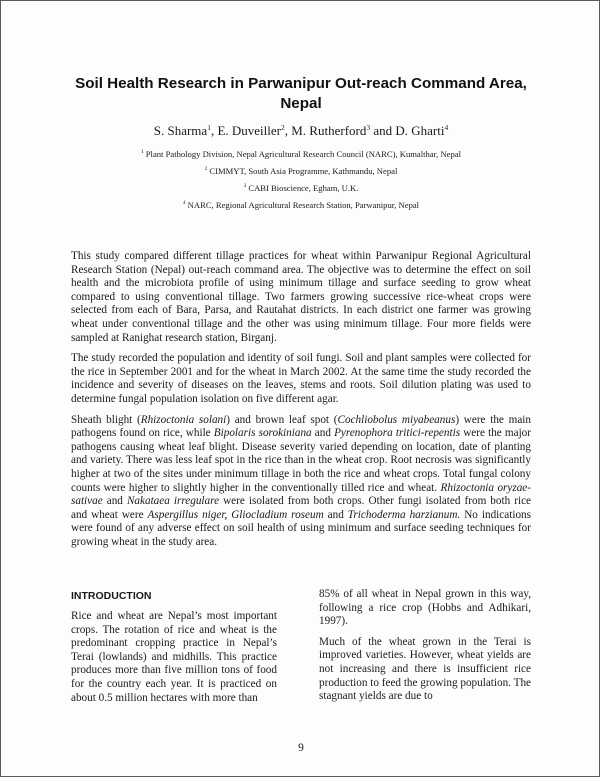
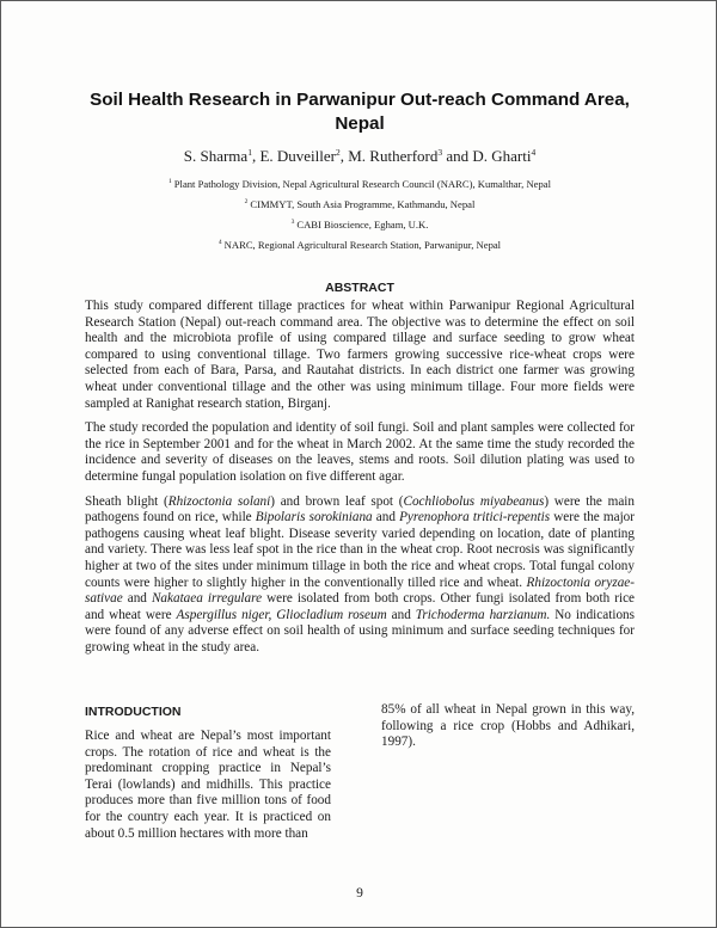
  Soil Health Research in Parwanipur Out-reach Command Area, Nepal
  S. Sharma1, E. Duveiller2, M. Rutherford3 and D. Gharti4
  Plant Pathology Division, Nepal Agricultural Research Council (NARC), Kumalthar, Nepal
  CIMMYT, South Asia Programme, Kathmandu, Nepal
  CABI Bioscience, Egham, U.K.
  NARC, Regional Agricultural Research Station, Parwanipur, Nepal
+ ABSTRACT
- This study compared different tillage practices for wheat within Parwanipur Regional Agricultural Research Station (Nepal) out-reach command area. The objective was to determine the effect on soil health and the microbiota profile of using minimum tillage and surface seeding to grow wheat compared to using conventional tillage. Two farmers growing successive rice-wheat crops were selected from each of Bara, Parsa, and Rautahat districts. In each district one farmer was growing wheat under conventional tillage and the other was using minimum tillage. Four more fields were sampled at Ranighat research station, Birganj.
+ This study compared different tillage practices for wheat within Parwanipur Regional Agricultural Research Station (Nepal) out-reach command area. The objective was to determine the effect on soil health and the microbiota profile of using compared tillage and surface seeding to grow wheat compared to using conventional tillage. Two farmers growing successive rice-wheat crops were selected from each of Bara, Parsa, and Rautahat districts. In each district one farmer was growing wheat under conventional tillage and the other was using minimum tillage. Four more fields were sampled at Ranighat research station, Birganj.
  The study recorded the population and identity of soil fungi. Soil and plant samples were collected for the rice in September 2001 and for the wheat in March 2002. At the same time the study recorded the incidence and severity of diseases on the leaves, stems and roots. Soil dilution plating was used to determine fungal population isolation on five different agar.
  Sheath blight (Rhizoctonia solani) and brown leaf spot (Cochliobolus miyabeanus) were the main pathogens found on rice, while Bipolaris sorokiniana and Pyrenophora tritici-repentis were the major pathogens causing wheat leaf blight. Disease severity varied depending on location, date of planting and variety. There was less leaf spot in the rice than in the wheat crop. Root necrosis was significantly higher at two of the sites under minimum tillage in both the rice and wheat crops. Total fungal colony counts were higher to slightly higher in the conventionally tilled rice and wheat. Rhizoctonia oryzae-sativae and Nakataea irregulare were isolated from both crops. Other fungi isolated from both rice and wheat were Aspergillus niger, Gliocladium roseum and Trichoderma harzianum. No indications were found of any adverse effect on soil health of using minimum and surface seeding techniques for growing wheat in the study area.
  INTRODUCTION
  Rice and wheat are Nepal’s most important crops. The rotation of rice and wheat is the predominant cropping practice in Nepal’s Terai (lowlands) and midhills. This practice produces more than five million tons of food for the country each year. It is practiced on about 0.5 million hectares with more than
  85% of all wheat in Nepal grown in this way, following a rice crop (Hobbs and Adhikari, 1997).
- Much of the wheat grown in the Terai is improved varieties. However, wheat yields are not increasing and there is insufficient rice production to feed the growing population. The stagnant yields are due to
  9
